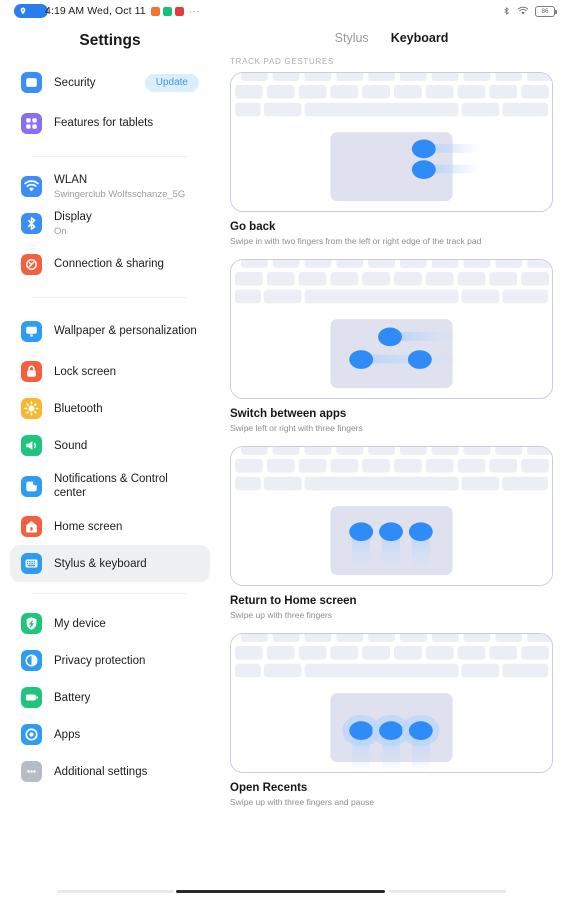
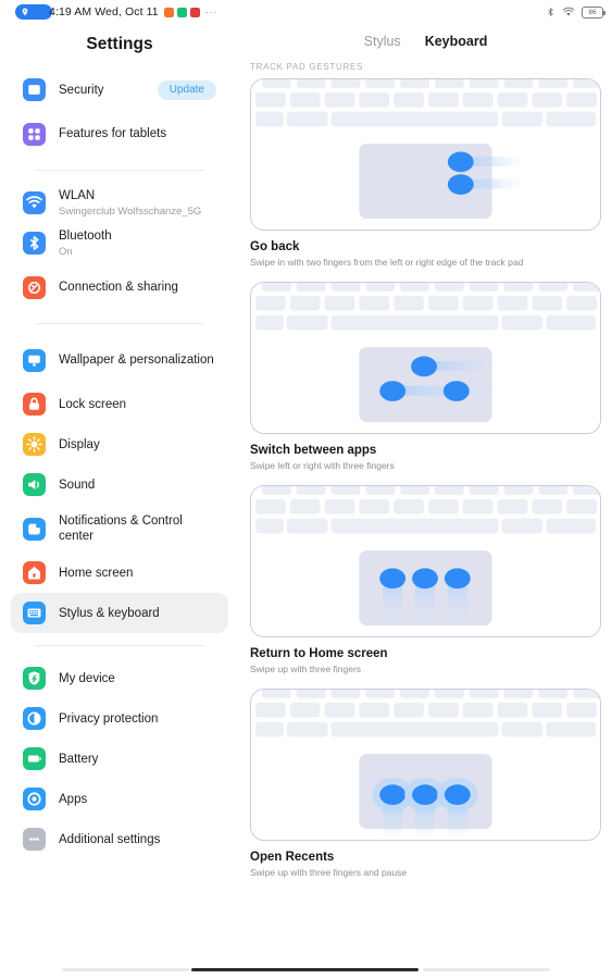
  4:19 AM Wed, Oct 11
  ···
  Settings
  Security
  Update
  Features for tablets
  WLAN
  Swingerclub Wolfsschanze_5G
- Display
+ Bluetooth
  On
  Connection & sharing
  Wallpaper & personalization
  Lock screen
- Bluetooth
+ Display
  Sound
  Notifications & Control center
  Home screen
  Stylus & keyboard
  My device
  Privacy protection
  Battery
  Apps
  Additional settings
  Stylus
  Keyboard
  TRACK PAD GESTURES
  Go back
  Swipe in with two fingers from the left or right edge of the track pad
  Switch between apps
  Swipe left or right with three fingers
  Return to Home screen
  Swipe up with three fingers
  Open Recents
  Swipe up with three fingers and pause
